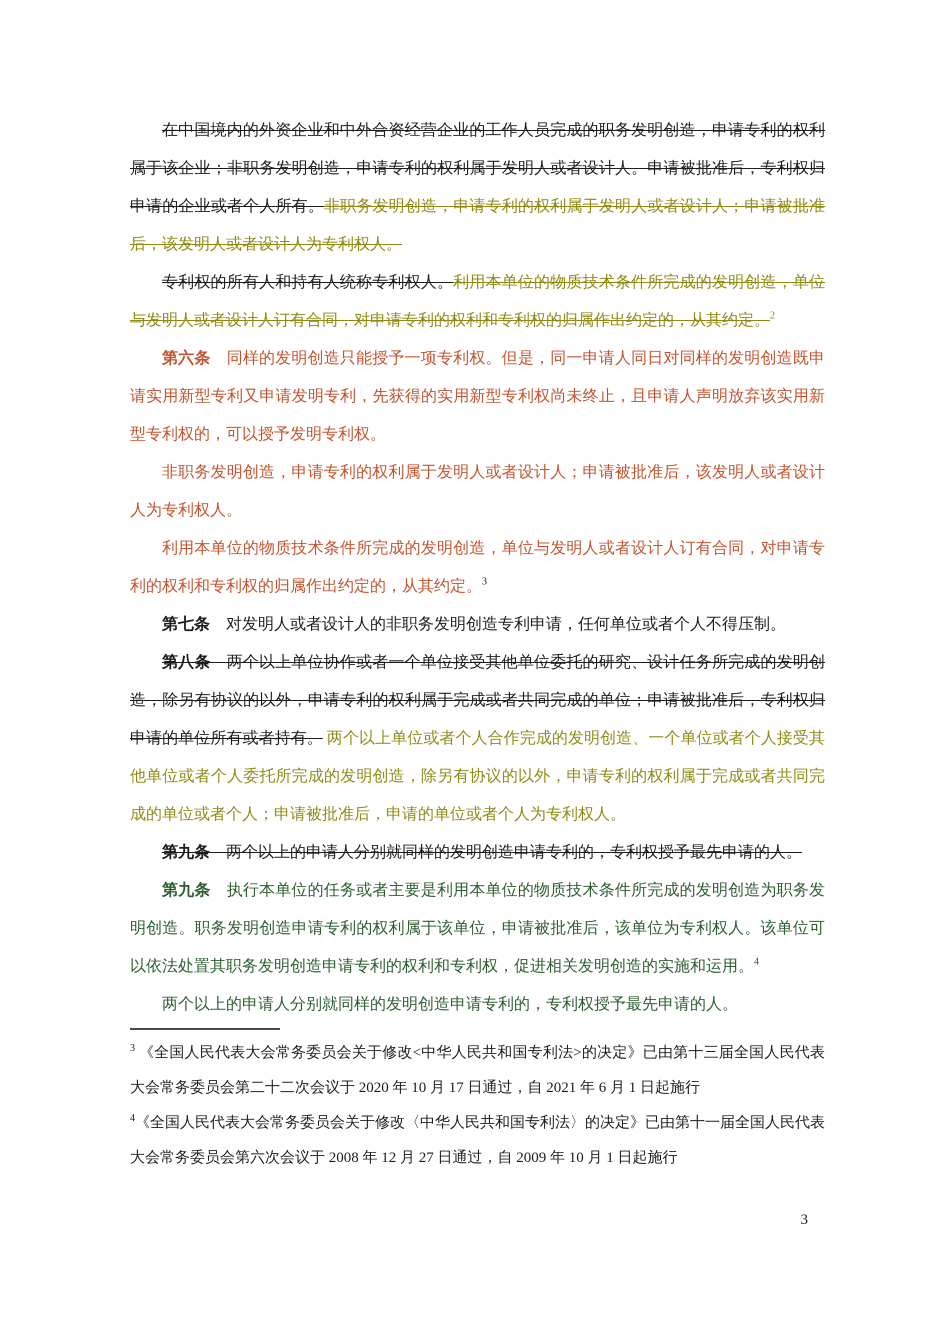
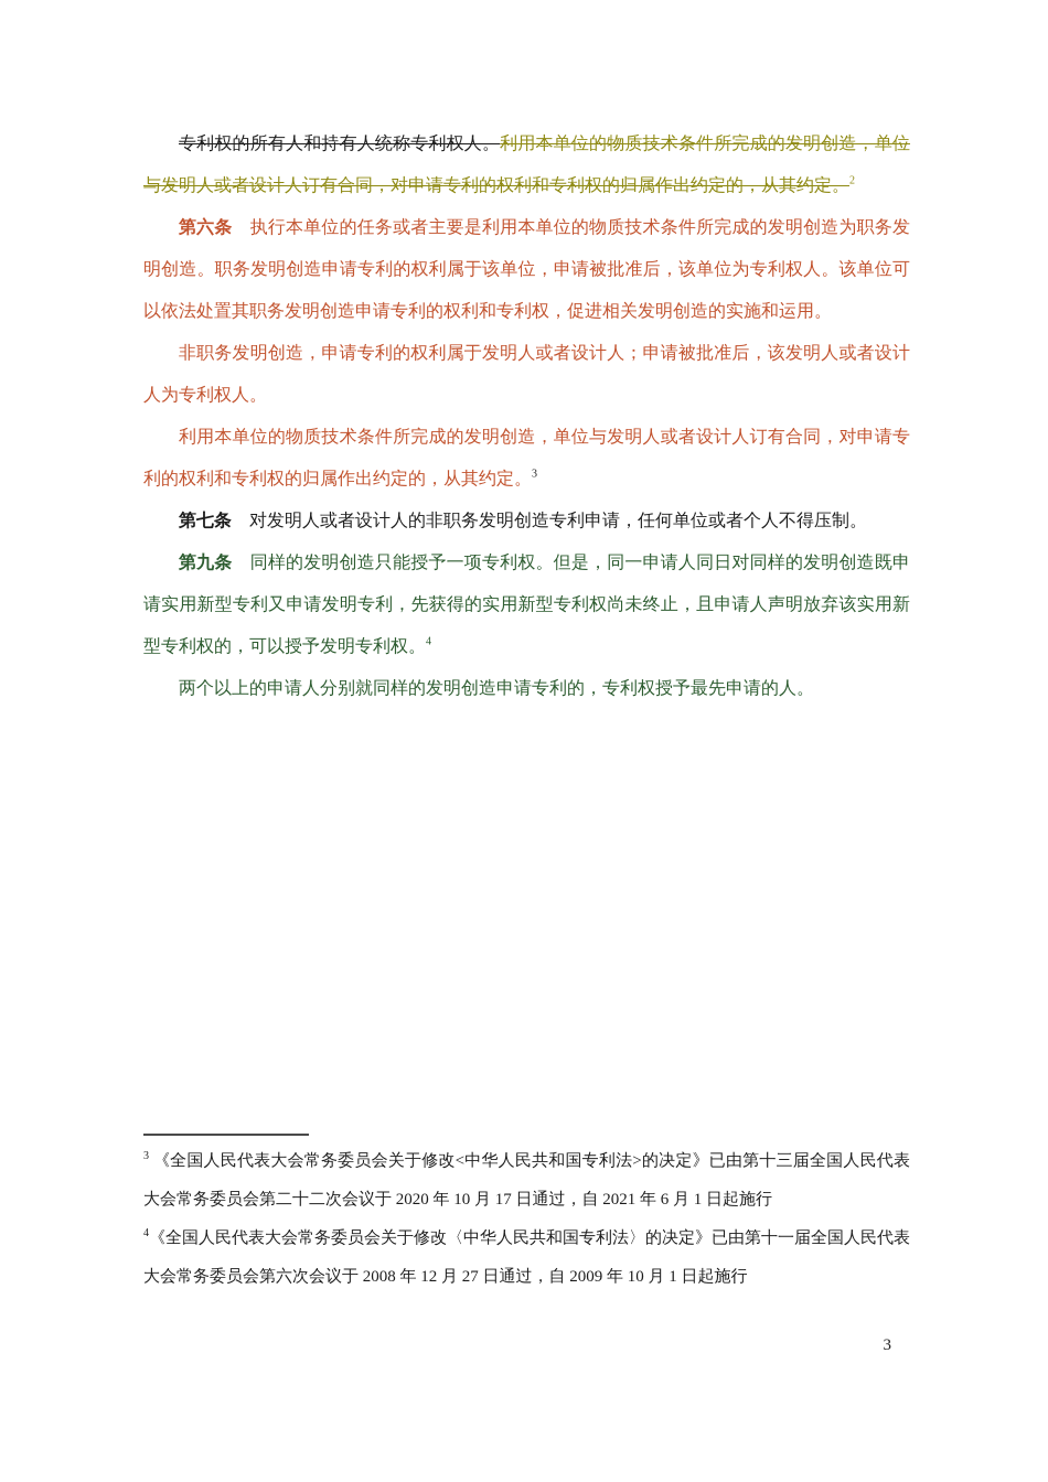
- 在中国境内的外资企业和中外合资经营企业的工作人员完成的职务发明创造，申请专利的权利属于该企业；非职务发明创造，申请专利的权利属于发明人或者设计人。申请被批准后，专利权归申请的企业或者个人所有。非职务发明创造，申请专利的权利属于发明人或者设计人；申请被批准后，该发明人或者设计人为专利权人。
  专利权的所有人和持有人统称专利权人。利用本单位的物质技术条件所完成的发明创造，单位与发明人或者设计人订有合同，对申请专利的权利和专利权的归属作出约定的，从其约定。2
- 第六条 同样的发明创造只能授予一项专利权。但是，同一申请人同日对同样的发明创造既申请实用新型专利又申请发明专利，先获得的实用新型专利权尚未终止，且申请人声明放弃该实用新型专利权的，可以授予发明专利权。
+ 第六条 执行本单位的任务或者主要是利用本单位的物质技术条件所完成的发明创造为职务发明创造。职务发明创造申请专利的权利属于该单位，申请被批准后，该单位为专利权人。该单位可以依法处置其职务发明创造申请专利的权利和专利权，促进相关发明创造的实施和运用。
  非职务发明创造，申请专利的权利属于发明人或者设计人；申请被批准后，该发明人或者设计人为专利权人。
  利用本单位的物质技术条件所完成的发明创造，单位与发明人或者设计人订有合同，对申请专利的权利和专利权的归属作出约定的，从其约定。3
  第七条 对发明人或者设计人的非职务发明创造专利申请，任何单位或者个人不得压制。
- 第八条 两个以上单位协作或者一个单位接受其他单位委托的研究、设计任务所完成的发明创造，除另有协议的以外，申请专利的权利属于完成或者共同完成的单位；申请被批准后，专利权归申请的单位所有或者持有。 两个以上单位或者个人合作完成的发明创造、一个单位或者个人接受其他单位或者个人委托所完成的发明创造，除另有协议的以外，申请专利的权利属于完成或者共同完成的单位或者个人；申请被批准后，申请的单位或者个人为专利权人。
- 第九条 两个以上的申请人分别就同样的发明创造申请专利的，专利权授予最先申请的人。
- 第九条 执行本单位的任务或者主要是利用本单位的物质技术条件所完成的发明创造为职务发明创造。职务发明创造申请专利的权利属于该单位，申请被批准后，该单位为专利权人。该单位可以依法处置其职务发明创造申请专利的权利和专利权，促进相关发明创造的实施和运用。4
+ 第九条 同样的发明创造只能授予一项专利权。但是，同一申请人同日对同样的发明创造既申请实用新型专利又申请发明专利，先获得的实用新型专利权尚未终止，且申请人声明放弃该实用新型专利权的，可以授予发明专利权。4
  两个以上的申请人分别就同样的发明创造申请专利的，专利权授予最先申请的人。
  3 《全国人民代表大会常务委员会关于修改<中华人民共和国专利法>的决定》已由第十三届全国人民代表大会常务委员会第二十二次会议于 2020 年 10 月 17 日通过，自 2021 年 6 月 1 日起施行
  4《全国人民代表大会常务委员会关于修改〈中华人民共和国专利法〉的决定》已由第十一届全国人民代表大会常务委员会第六次会议于 2008 年 12 月 27 日通过，自 2009 年 10 月 1 日起施行
  3
